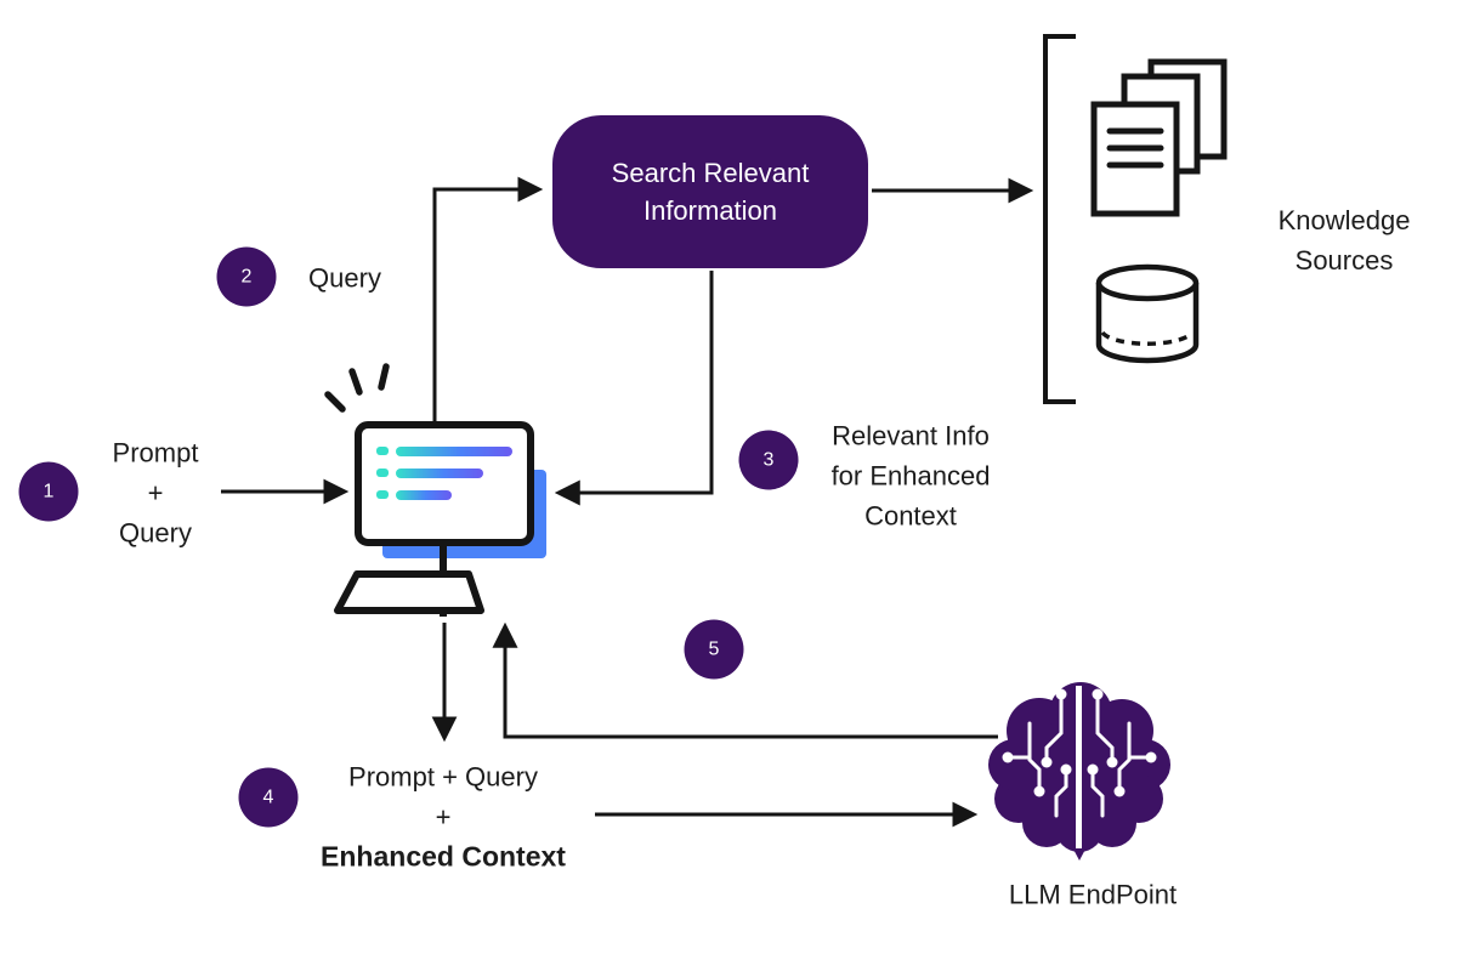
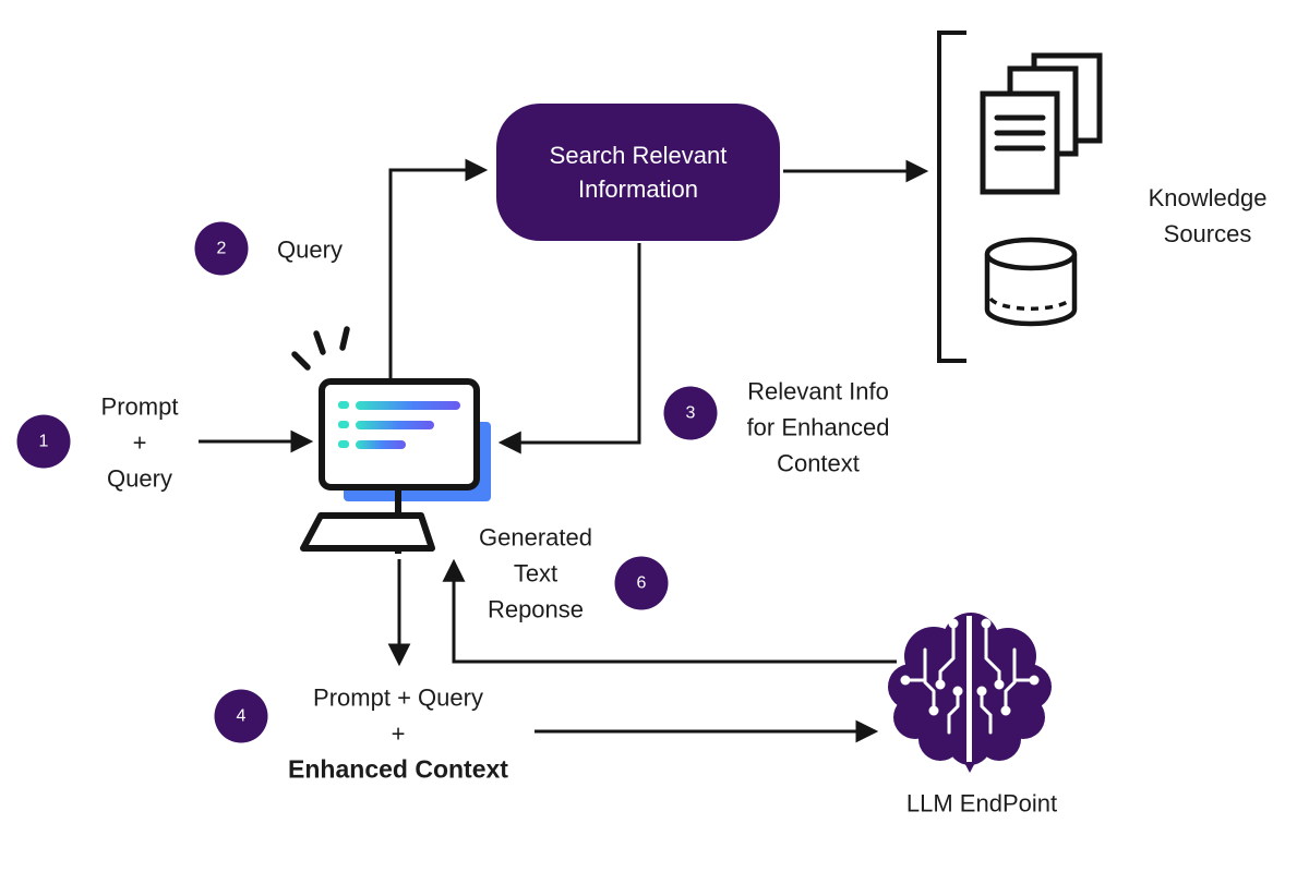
  Search Relevant
  Information
  1
  2
  3
  4
- 5
+ 6
  Prompt
  +
  Query
  Query
  Relevant Info
  for Enhanced
  Context
  Prompt + Query
  +
  Enhanced Context
+ Generated
+ Text
+ Reponse
  Knowledge
  Sources
  LLM EndPoint
